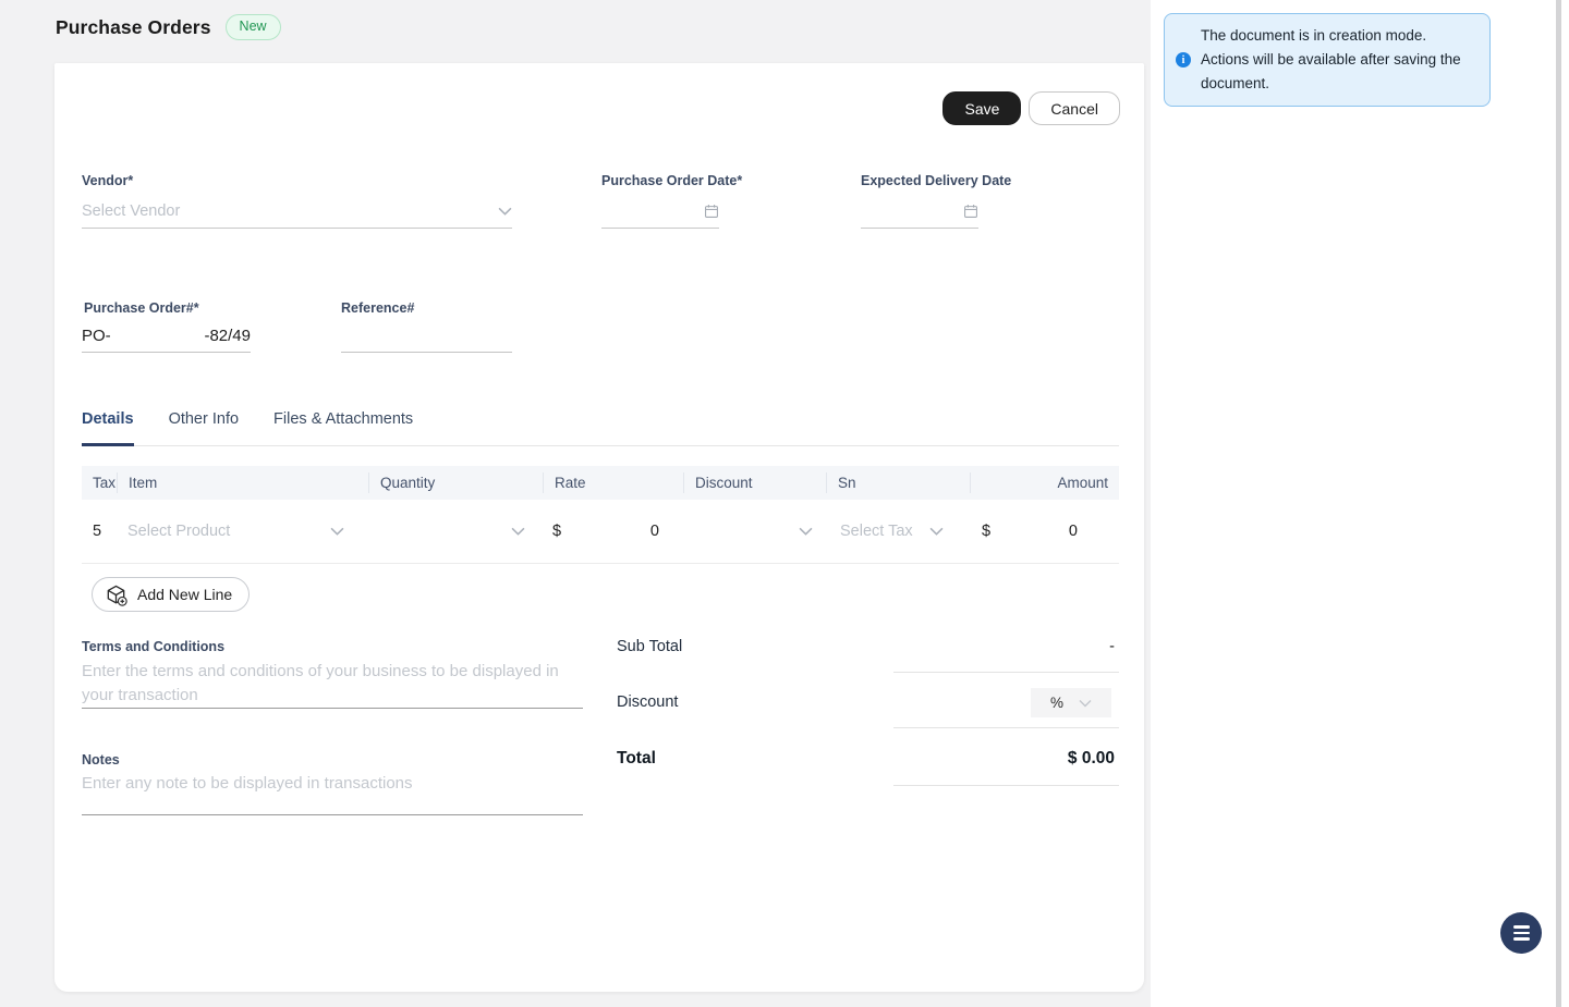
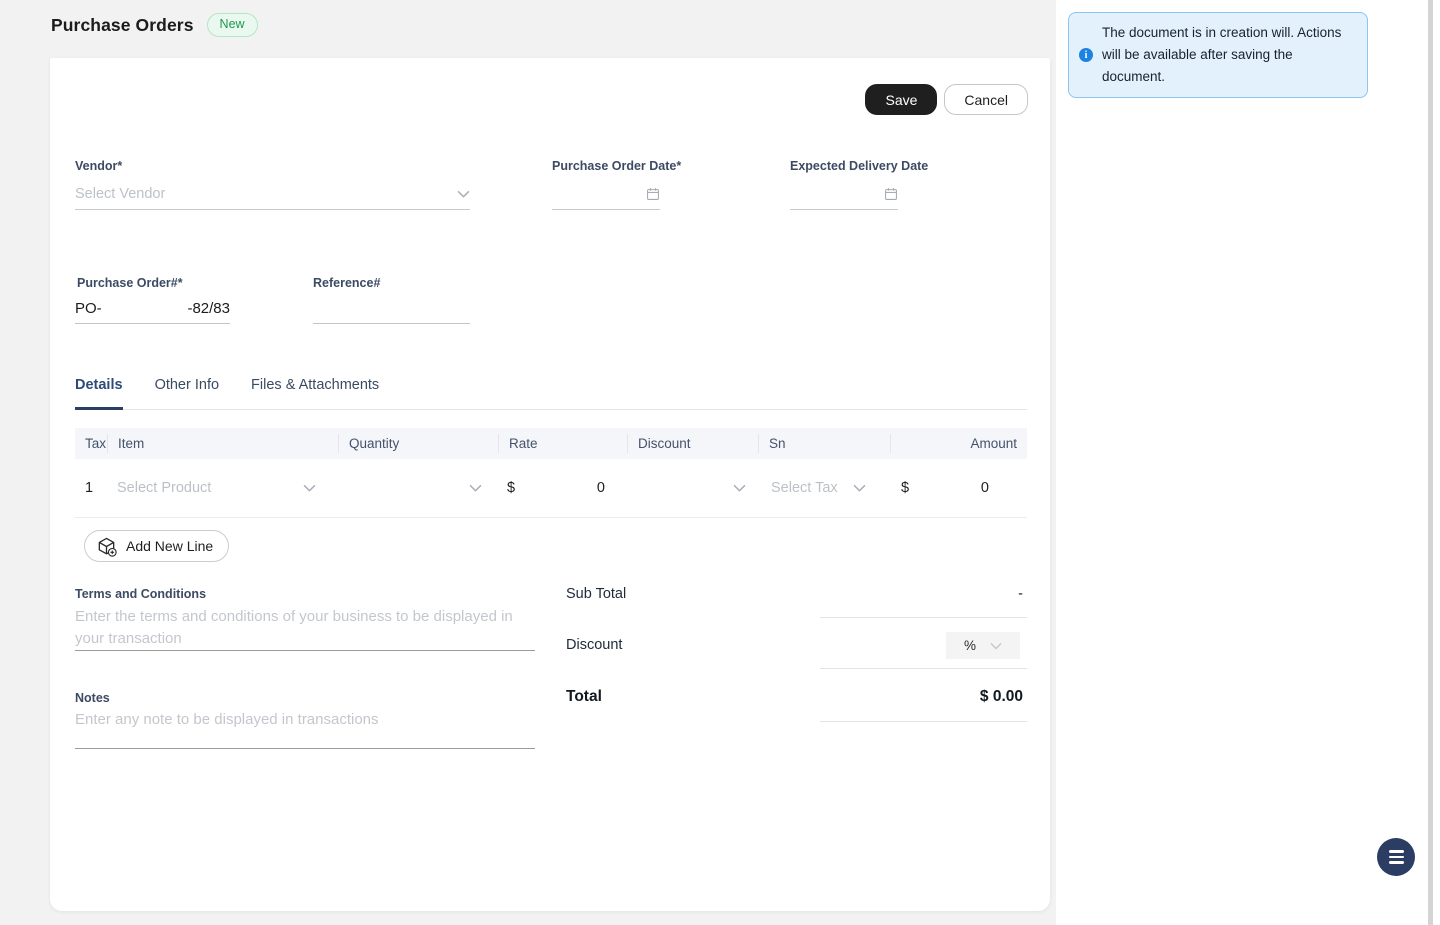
  Purchase Orders
  New
  i
- The document is in creation mode. Actions will be available after saving the document.
+ The document is in creation will. Actions will be available after saving the document.
  Save
  Cancel
  Vendor*
  Select Vendor
  Purchase Order Date*
  Expected Delivery Date
  Purchase Order#*
  PO-
- -82/49
+ -82/83
  Reference#
  Details
  Other Info
  Files & Attachments
  Tax
  Item
  Quantity
  Rate
  Discount
  Sn
  Amount
- 5
+ 1
  Select Product
  $
  0
  Select Tax
  $
  0
  Add New Line
  Terms and Conditions
  Enter the terms and conditions of your business to be displayed in your transaction
  Notes
  Enter any note to be displayed in transactions
  Sub Total
  -
  Discount
  %
  Total
  $ 0.00
